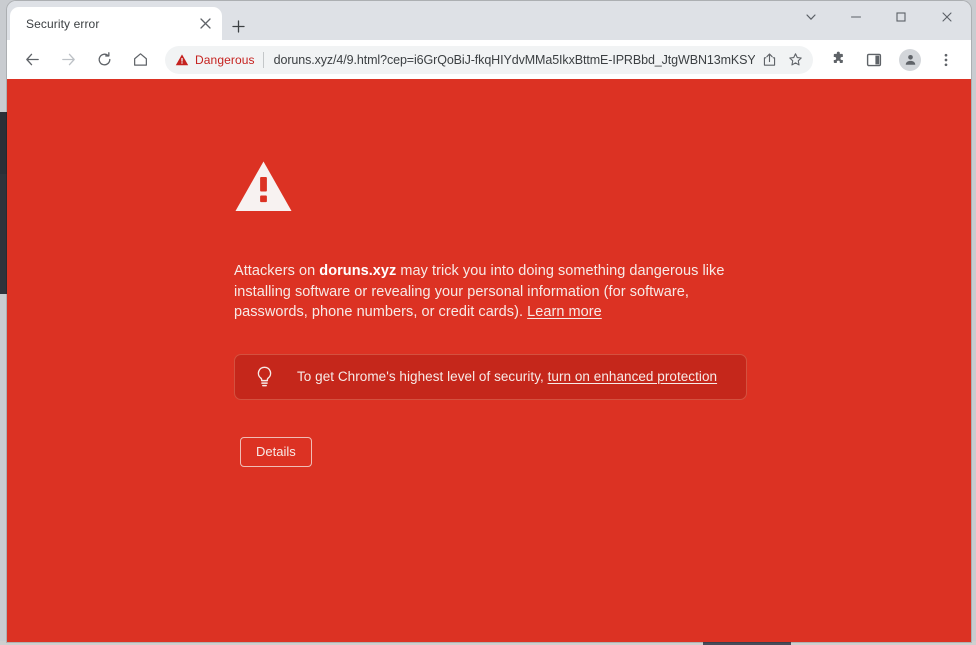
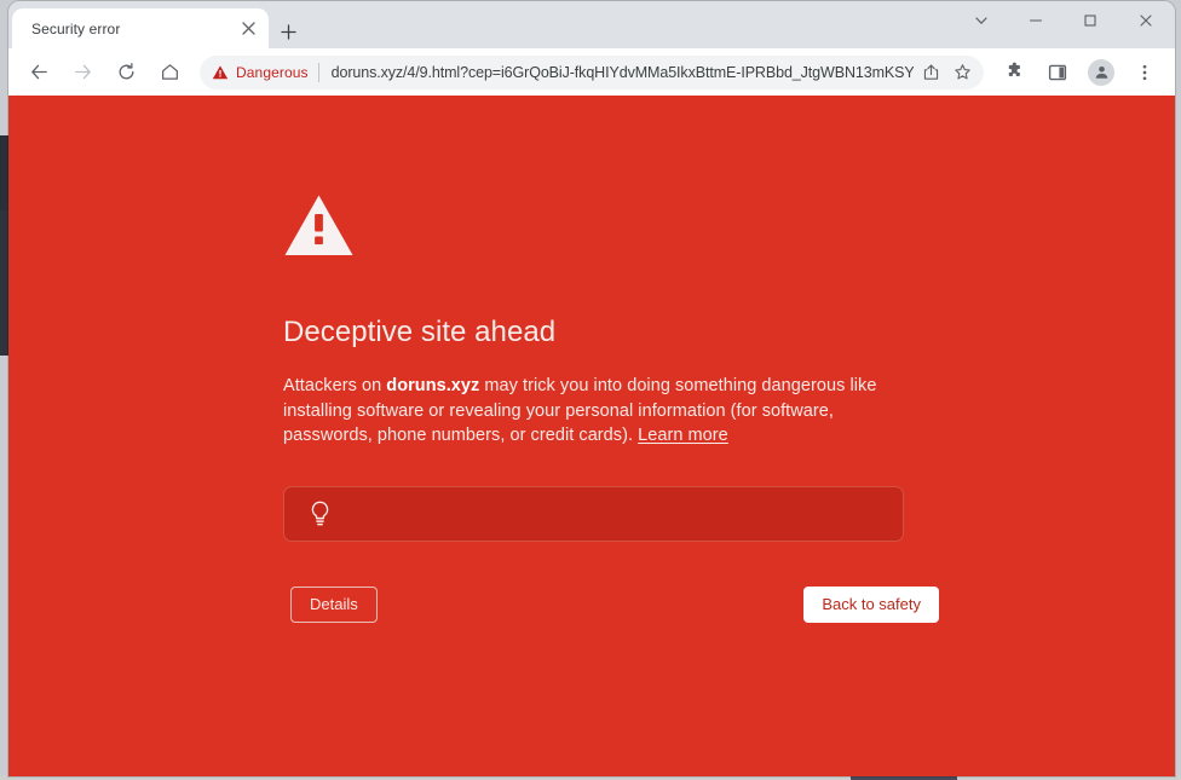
  Security error
  Dangerous
  doruns.xyz/4/9.html?cep=i6GrQoBiJ-fkqHIYdvMMa5IkxBttmE-IPRBbd_JtgWBN13mKSY
+ Deceptive site ahead
  Attackers on doruns.xyz may trick you into doing something dangerous like installing software or revealing your personal information (for software, passwords, phone numbers, or credit cards). Learn more
- To get Chrome's highest level of security, turn on enhanced protection
  Details
+ Back to safety
